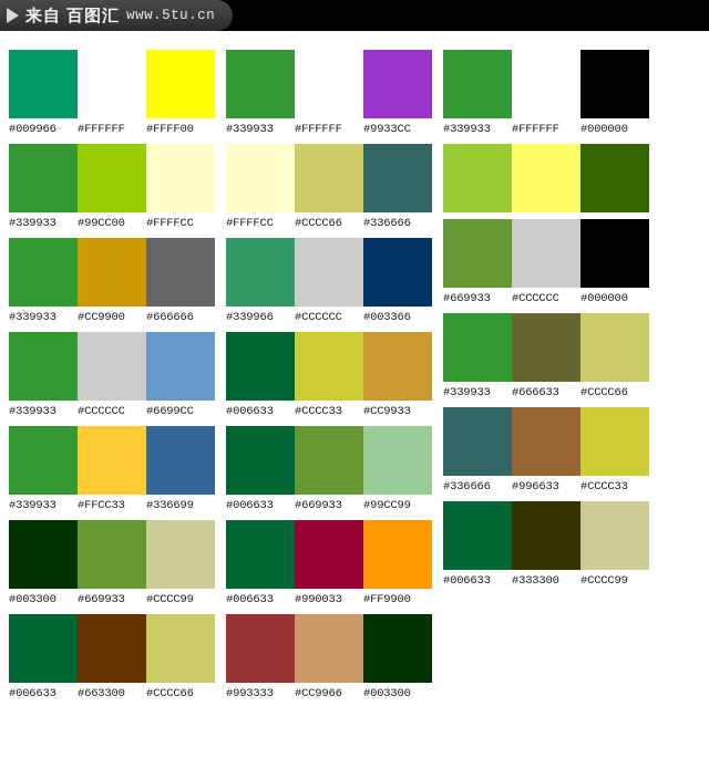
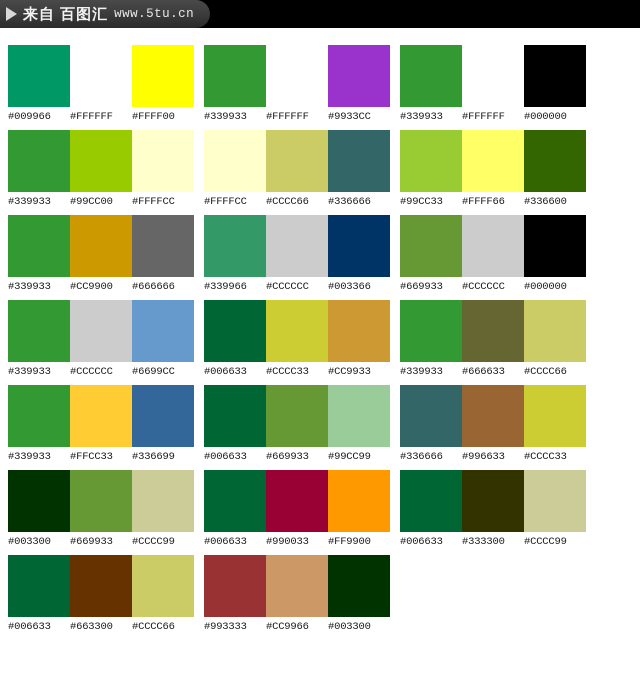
  来自 百图汇
  www.5tu.cn
  #009966
  #FFFFFF
  #FFFF00
  #339933
  #99CC00
  #FFFFCC
  #339933
  #CC9900
  #666666
  #339933
  #CCCCCC
  #6699CC
  #339933
  #FFCC33
  #336699
  #003300
  #669933
  #CCCC99
  #006633
  #663300
  #CCCC66
  #339933
  #FFFFFF
  #9933CC
  #FFFFCC
  #CCCC66
  #336666
  #339966
  #CCCCCC
  #003366
  #006633
  #CCCC33
  #CC9933
  #006633
  #669933
  #99CC99
  #006633
  #990033
  #FF9900
  #993333
  #CC9966
  #003300
  #339933
  #FFFFFF
  #000000
+ #99CC33
+ #FFFF66
+ #336600
  #669933
  #CCCCCC
  #000000
  #339933
  #666633
  #CCCC66
  #336666
  #996633
  #CCCC33
  #006633
  #333300
  #CCCC99
